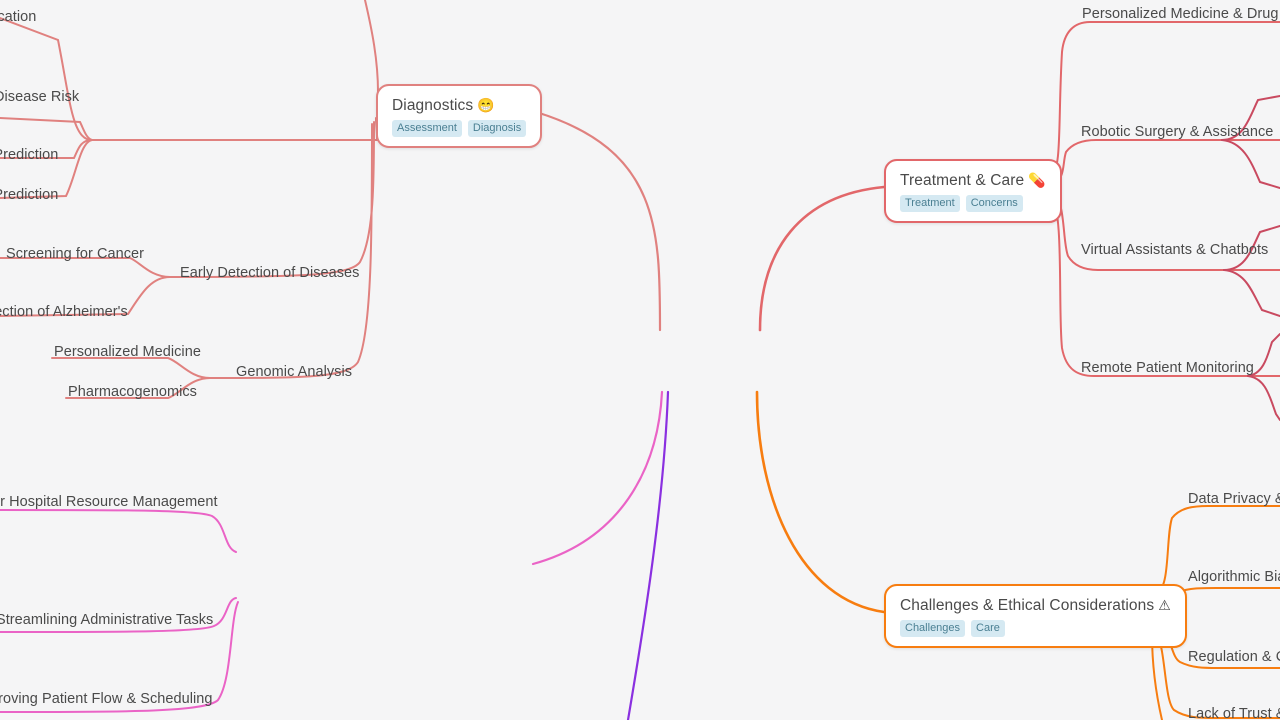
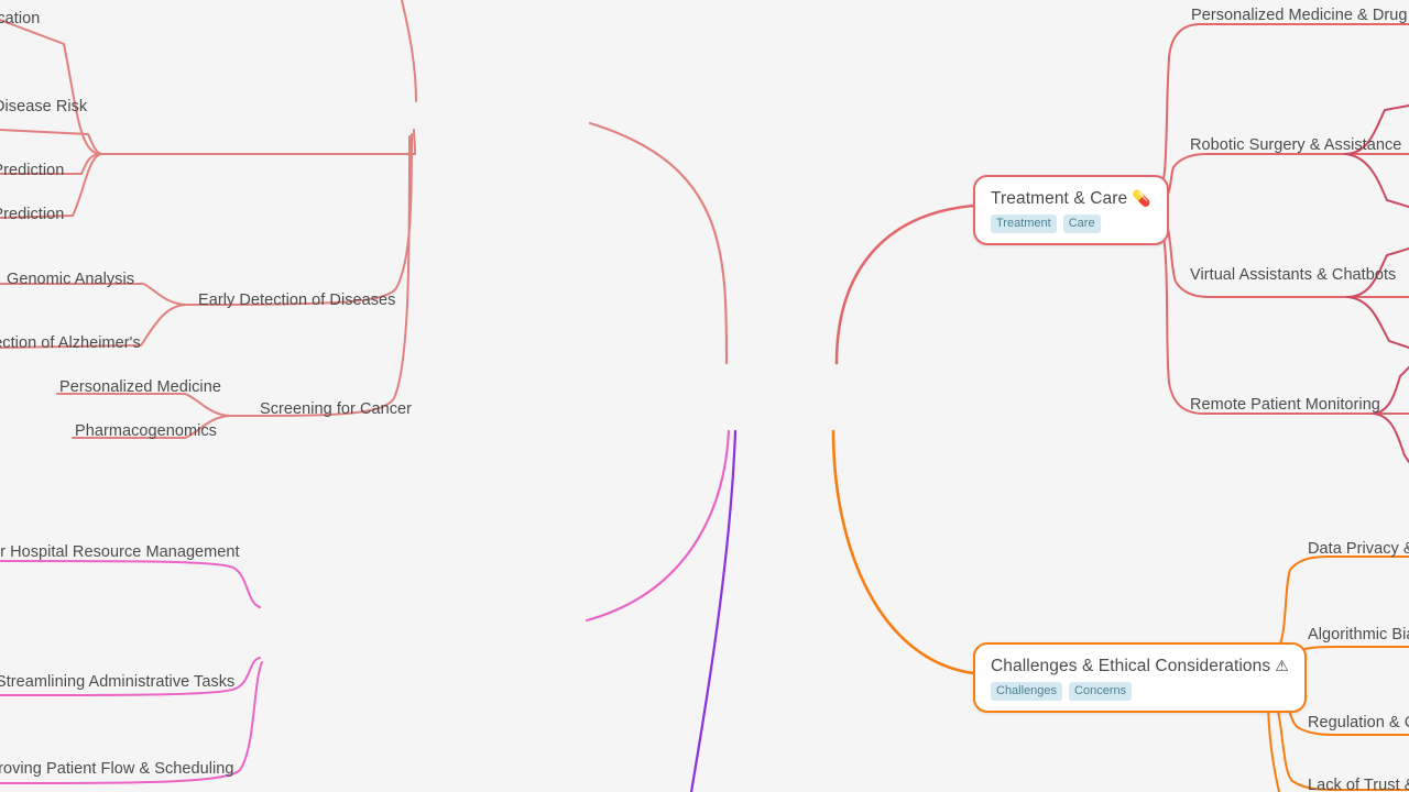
- Diagnostics 😁
- Assessment
- Diagnosis
  Treatment & Care 💊
  Treatment
- Concerns
+ Care
  Challenges & Ethical Considerations ⚠
  Challenges
- Care
+ Concerns
  isease Risk
  rediction
  rediction
- Screening for Cancer
+ Genomic Analysis
  ction of Alzheimer's
  Early Detection of Diseases
  Personalized Medicine
  Pharmacogenomics
- Genomic Analysis
+ Screening for Cancer
  Personalized Medicine & Drug
  Robotic Surgery & Assistance
  Virtual Assistants & Chatbots
  Remote Patient Monitoring
  r Hospital Resource Management
  Streamlining Administrative Tasks
  roving Patient Flow & Scheduling
  Data Privacy
  Algorithmic Bi
  Regulation &
  Lack of Trust
